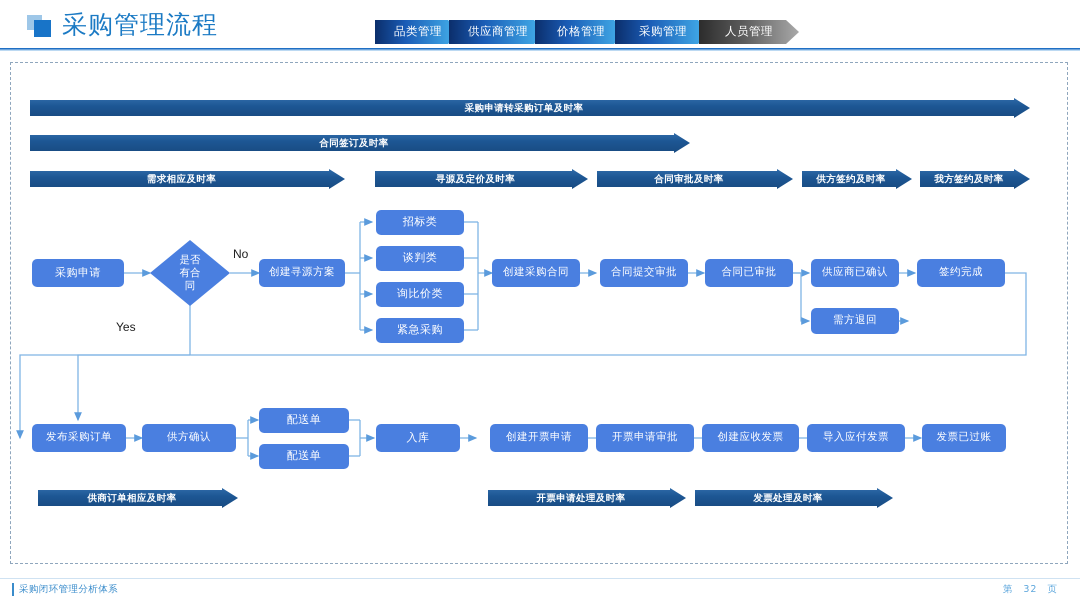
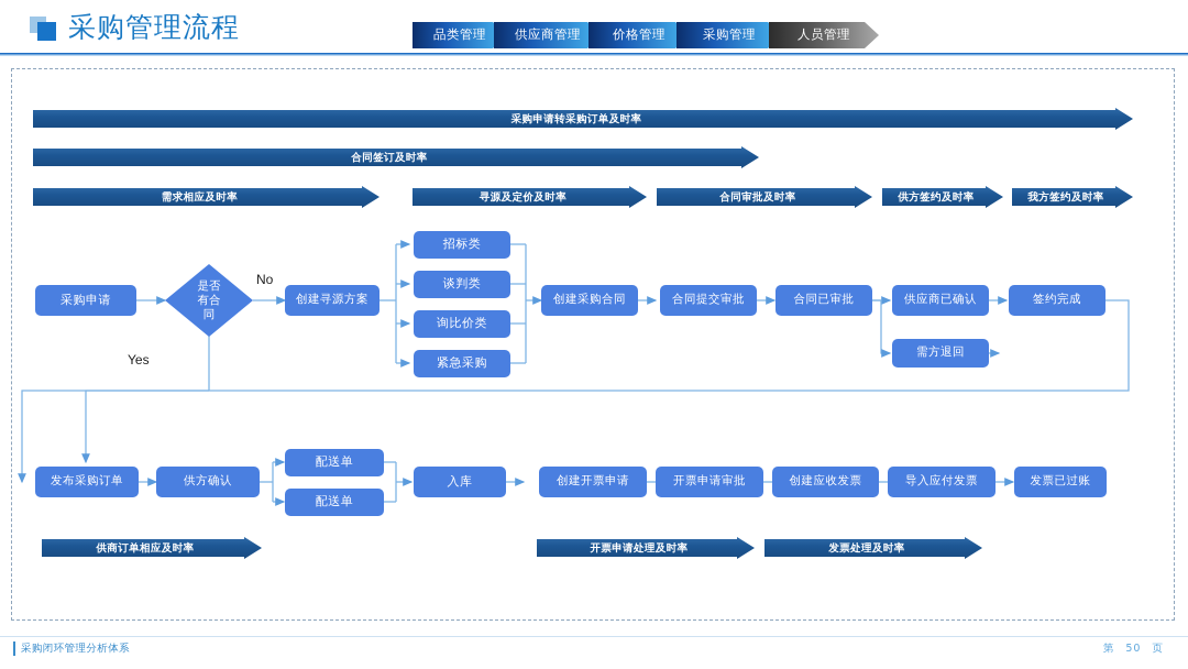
  采购管理流程
  品类管理
  供应商管理
  价格管理
  采购管理
  人员管理
  采购申请转采购订单及时率
  合同签订及时率
  需求相应及时率
  寻源及定价及时率
  合同审批及时率
  供方签约及时率
  我方签约及时率
  采购申请
  是否
  有合
  同
  No
  Yes
  创建寻源方案
  招标类
  谈判类
  询比价类
  紧急采购
  创建采购合同
  合同提交审批
  合同已审批
  供应商已确认
  签约完成
  需方退回
  发布采购订单
  供方确认
  配送单
  配送单
  入库
  创建开票申请
  开票申请审批
  创建应收发票
  导入应付发票
  发票已过账
  供商订单相应及时率
  开票申请处理及时率
  发票处理及时率
  采购闭环管理分析体系
- 第 32 页
+ 第 50 页
